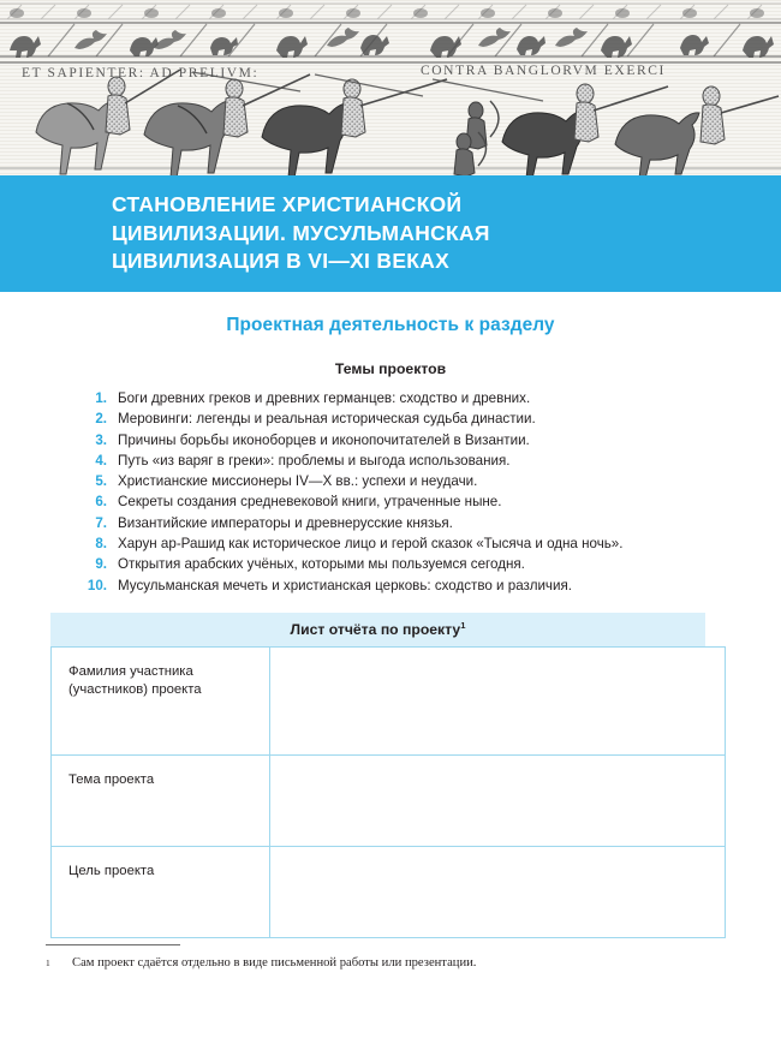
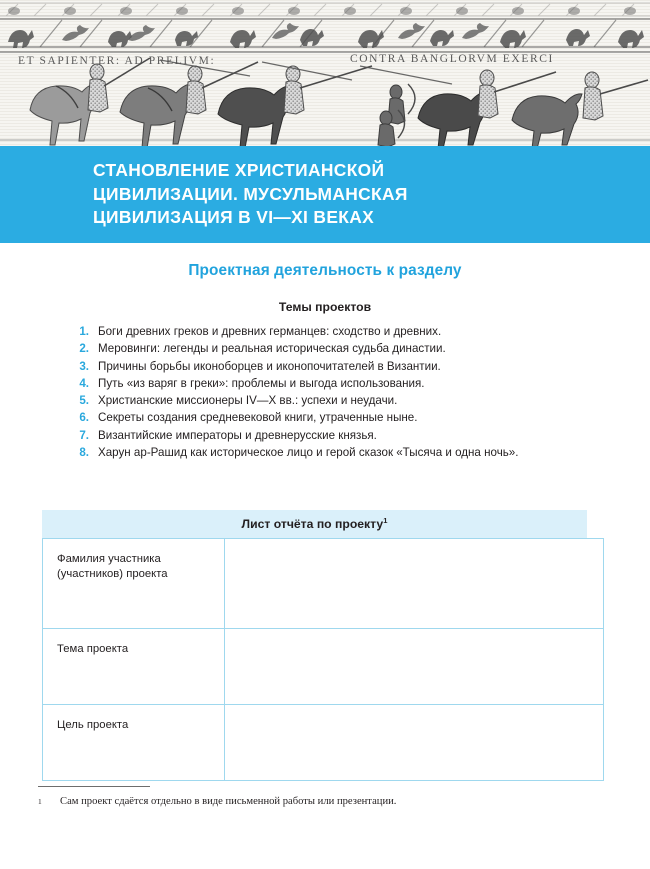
  ET SAPIENTER: AD PRELIVM:
  CONTRA BANGLORVM EXERCI
  СТАНОВЛЕНИЕ ХРИСТИАНСКОЙ
  ЦИВИЛИЗАЦИИ. МУСУЛЬМАНСКАЯ
  ЦИВИЛИЗАЦИЯ В VI—XI ВЕКАХ
  Проектная деятельность к разделу
  Темы проектов
  1.
  Боги древних греков и древних германцев: сходство и древних.
  2.
  Меровинги: легенды и реальная историческая судьба династии.
  3.
  Причины борьбы иконоборцев и иконопочитателей в Византии.
  4.
  Путь «из варяг в греки»: проблемы и выгода использования.
  5.
  Христианские миссионеры IV—X вв.: успехи и неудачи.
  6.
  Секреты создания средневековой книги, утраченные ныне.
  7.
  Византийские императоры и древнерусские князья.
  8.
  Харун ар-Рашид как историческое лицо и герой сказок «Тысяча и одна ночь».
- 9.
- Открытия арабских учёных, которыми мы пользуемся сегодня.
- 10.
- Мусульманская мечеть и христианская церковь: сходство и различия.
  Лист отчёта по проекту1
  Фамилия участника (участников) проекта
  Тема проекта
  Цель проекта
  1
  Сам проект сдаётся отдельно в виде письменной работы или презентации.
